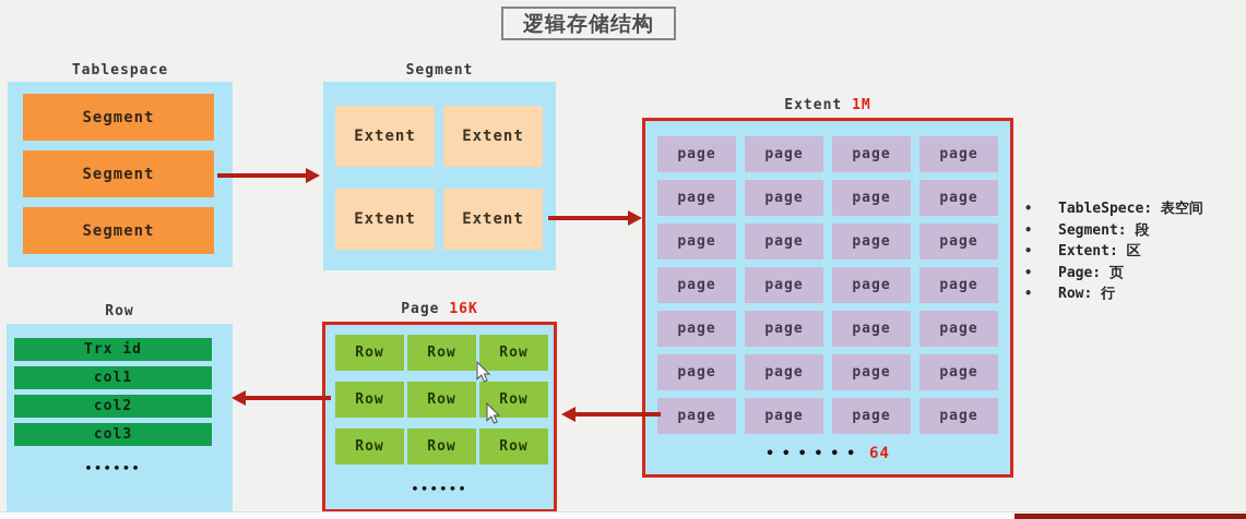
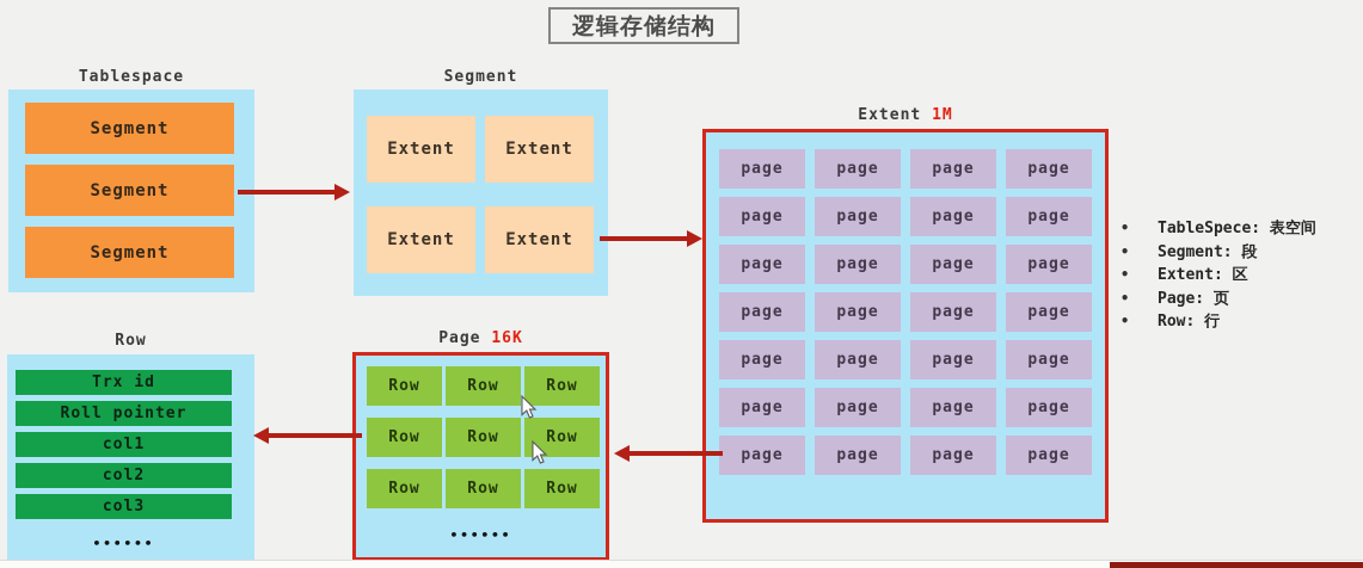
  逻辑存储结构
  Tablespace
  Segment
  Segment
  Segment
  Segment
  Extent
  Extent
  Extent
  Extent
  Extent 1M
  page
  page
  page
  page
  page
  page
  page
  page
  page
  page
  page
  page
  page
  page
  page
  page
  page
  page
  page
  page
  page
  page
  page
  page
  page
  page
  page
  page
- •••••• 64
  Row
  Trx id
+ Roll pointer
  col1
  col2
  col3
  ••••••
  Page 16K
  Row
  Row
  Row
  Row
  Row
  Row
  Row
  Row
  Row
  ••••••
  •
  TableSpece: 表空间
  •
  Segment: 段
  •
  Extent: 区
  •
  Page: 页
  •
  Row: 行
